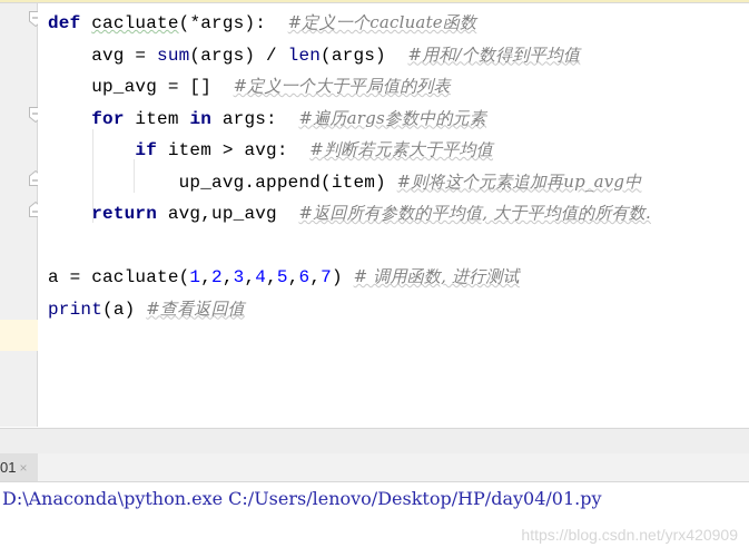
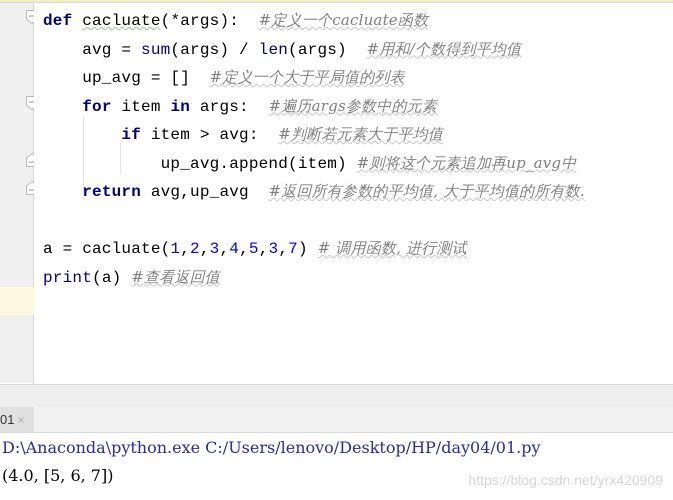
  def cacluate(*args): #定义一个cacluate函数
  avg = sum(args) / len(args) #用和/个数得到平均值
  up_avg = [] #定义一个大于平局值的列表
  for item in args: #遍历args参数中的元素
  if item > avg: #判断若元素大于平均值
  up_avg.append(item) #则将这个元素追加再up_avg中
  return avg,up_avg #返回所有参数的平均值, 大于平均值的所有数.
- a = cacluate(1,2,3,4,5,6,7) # 调用函数, 进行测试
+ a = cacluate(1,2,3,4,5,3,7) # 调用函数, 进行测试
  print(a) #查看返回值
  01 ×
  D:\Anaconda\python.exe C:/Users/lenovo/Desktop/HP/day04/01.py
+ (4.0, [5, 6, 7])
  https://blog.csdn.net/yrx420909
